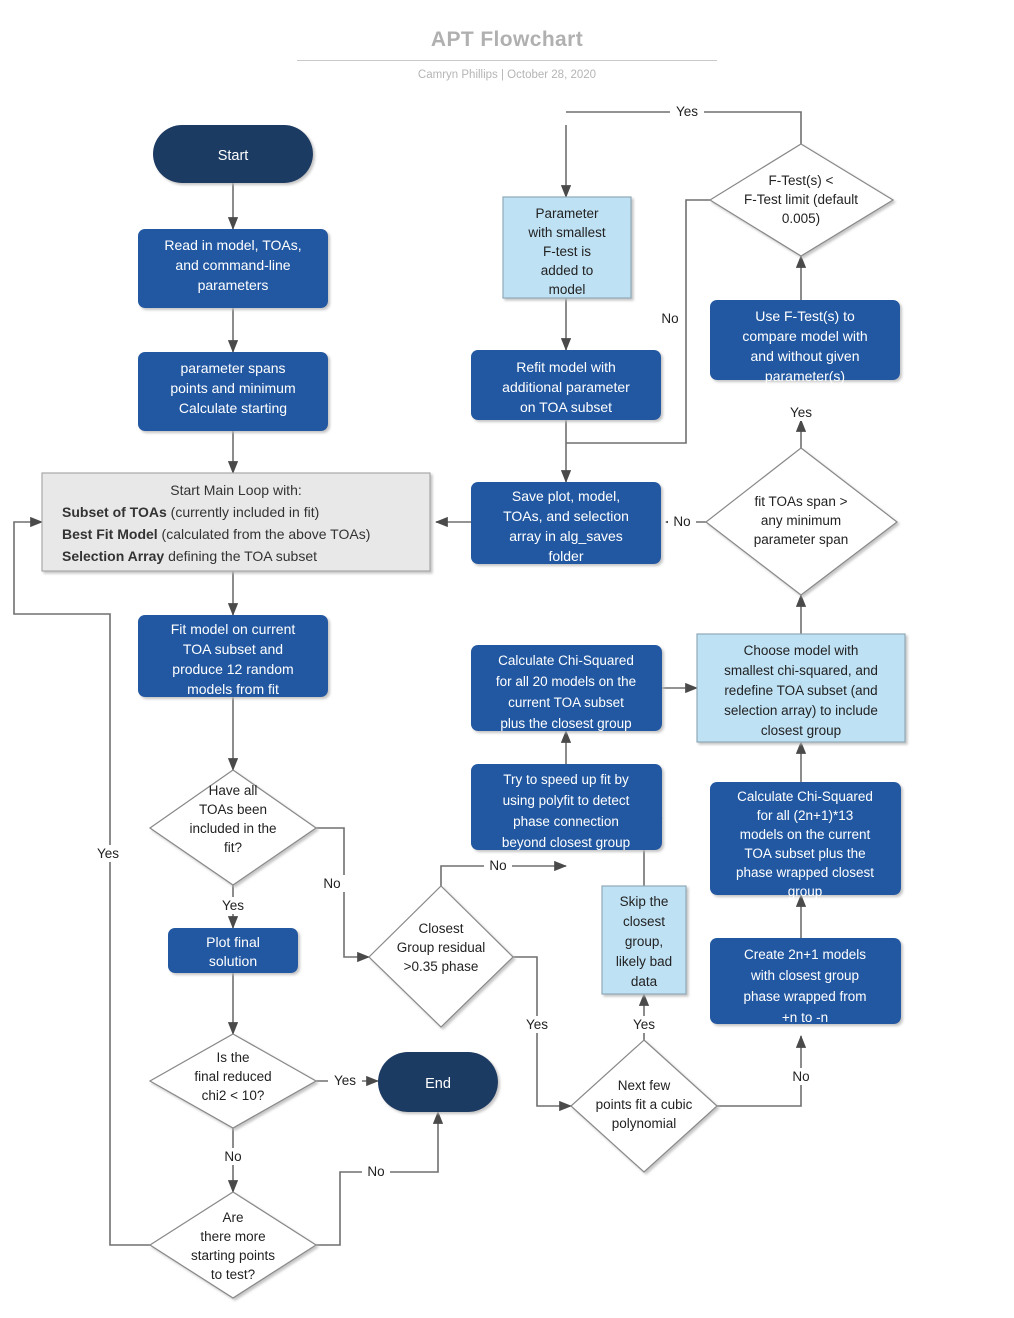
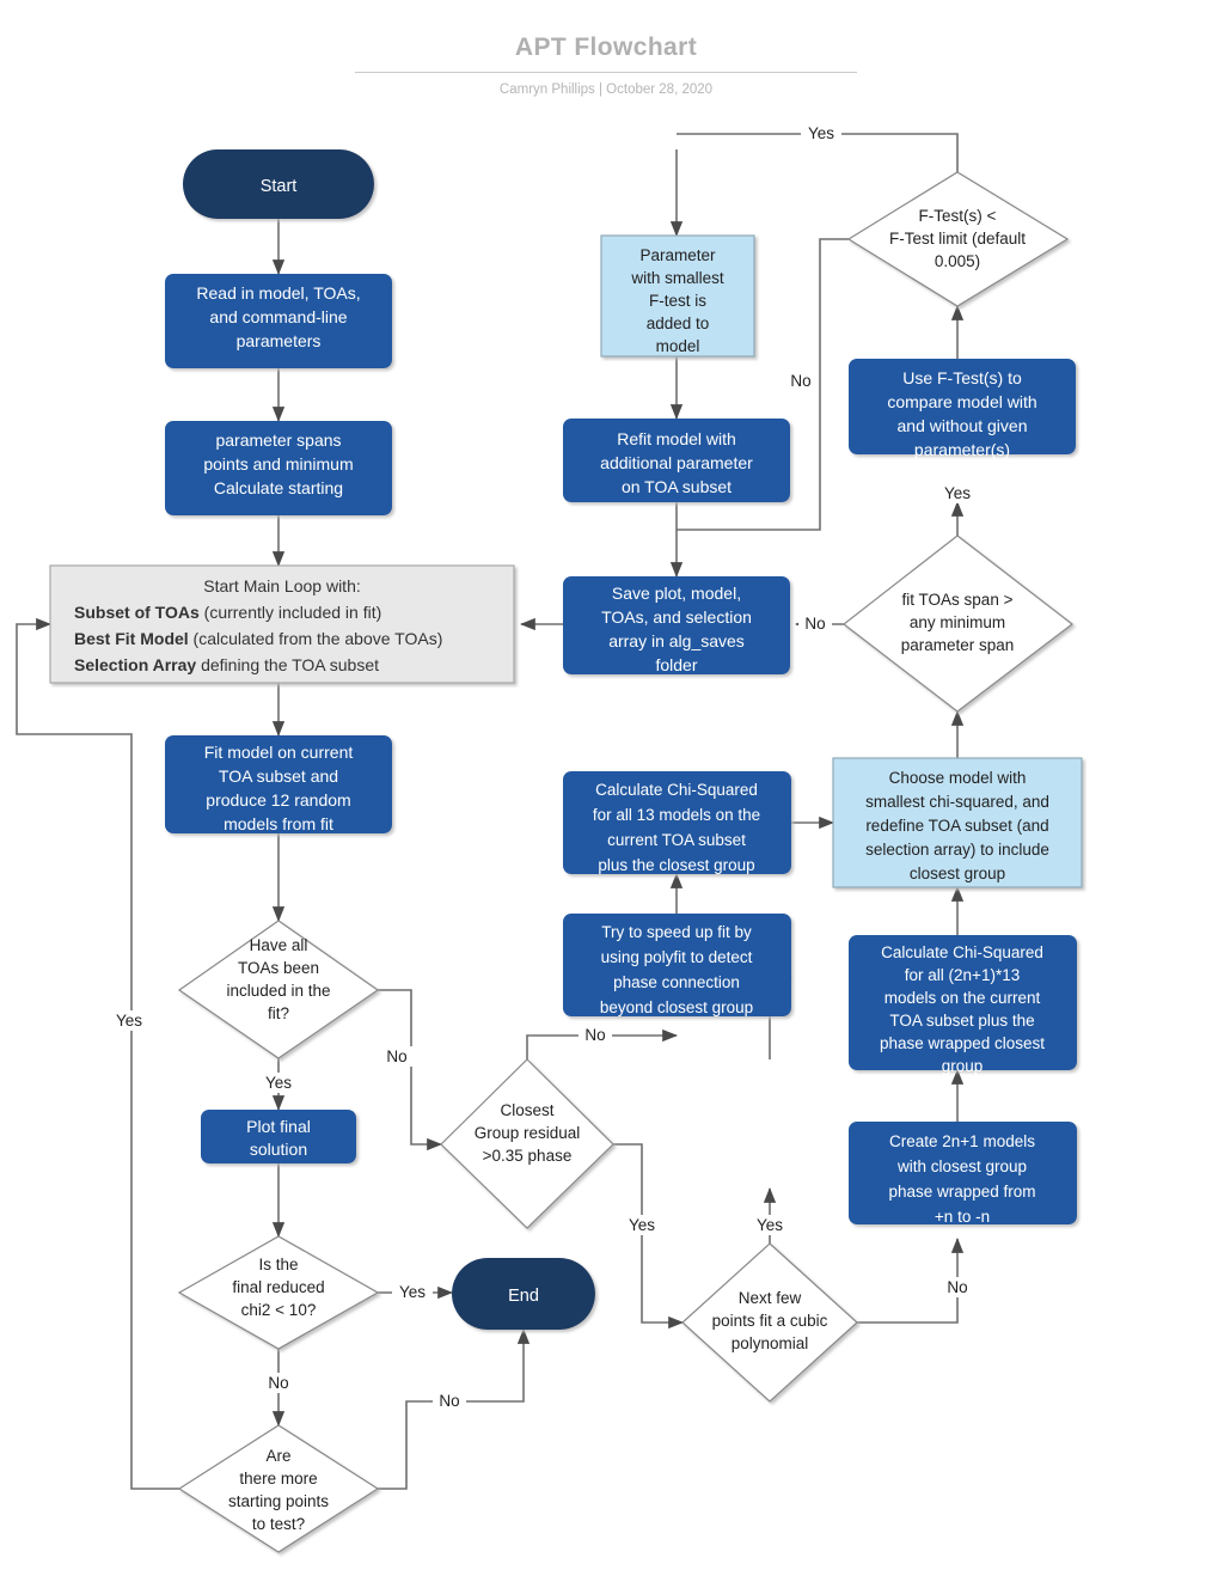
  APT Flowchart
  Camryn Phillips | October 28, 2020
  Start
  Read in model, TOAs,
  and command-line
  parameters
  parameter spans
  points and minimum
  Calculate starting
  Start Main Loop with:
  Subset of TOAs (currently included in fit)
  Best Fit Model (calculated from the above TOAs)
  Selection Array defining the TOA subset
  Fit model on current
  TOA subset and
  produce 12 random
  models from fit
  Have all
  TOAs been
  included in the
  fit?
  Plot final
  solution
  Is the
  final reduced
  chi2 < 10?
  End
  Are
  there more
  starting points
  to test?
  Parameter
  with smallest
  F-test is
  added to
  model
  Refit model with
  additional parameter
  on TOA subset
  Save plot, model,
  TOAs, and selection
  array in alg_saves
  folder
  F-Test(s) <
  F-Test limit (default
  0.005)
  Use F-Test(s) to
  compare model with
  and without given
  parameter(s)
  fit TOAs span >
  any minimum
  parameter span
  Choose model with
  smallest chi-squared, and
  redefine TOA subset (and
  selection array) to include
  closest group
  Calculate Chi-Squared
- for all 20 models on the
+ for all 13 models on the
  current TOA subset
  plus the closest group
  Try to speed up fit by
  using polyfit to detect
  phase connection
  beyond closest group
  Closest
  Group residual
  >0.35 phase
- Skip the
- closest
- group,
- likely bad
- data
  Calculate Chi-Squared
  for all (2n+1)*13
  models on the current
  TOA subset plus the
  phase wrapped closest
  group
  Create 2n+1 models
  with closest group
  phase wrapped from
  +n to -n
  Next few
  points fit a cubic
  polynomial
  Yes
  No
  No
  Yes
  Yes
  No
  Yes
  No
  Yes
  No
  No
  Yes
  Yes
  No
